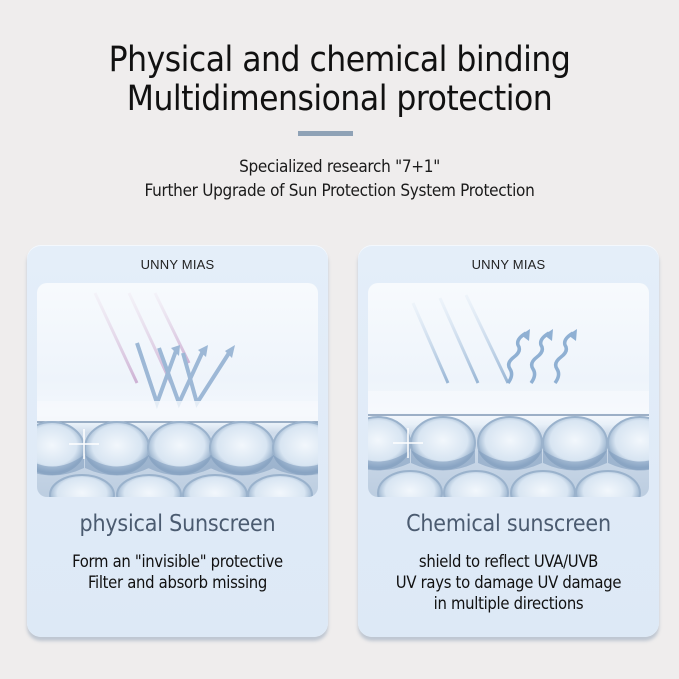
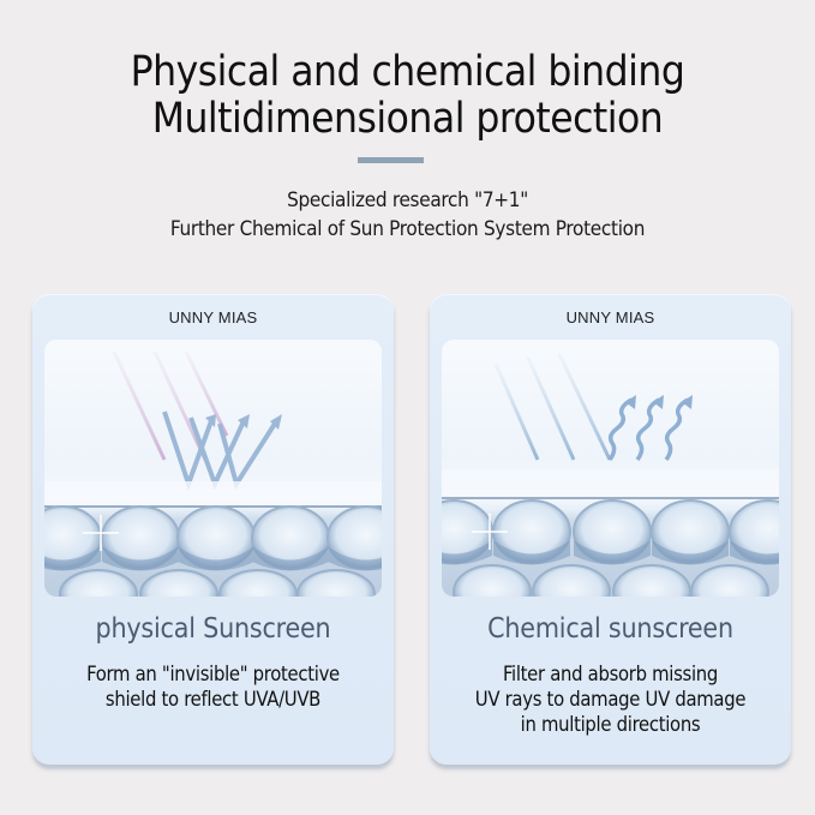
  Physical and chemical binding
  Multidimensional protection
  Specialized research "7+1"
- Further Upgrade of Sun Protection System Protection
+ Further Chemical of Sun Protection System Protection
  UNNY MIAS
  physical Sunscreen
  Form an "invisible" protective
- Filter and absorb missing
+ shield to reflect UVA/UVB
  UNNY MIAS
  Chemical sunscreen
- shield to reflect UVA/UVB
+ Filter and absorb missing
  UV rays to damage UV damage
  in multiple directions
